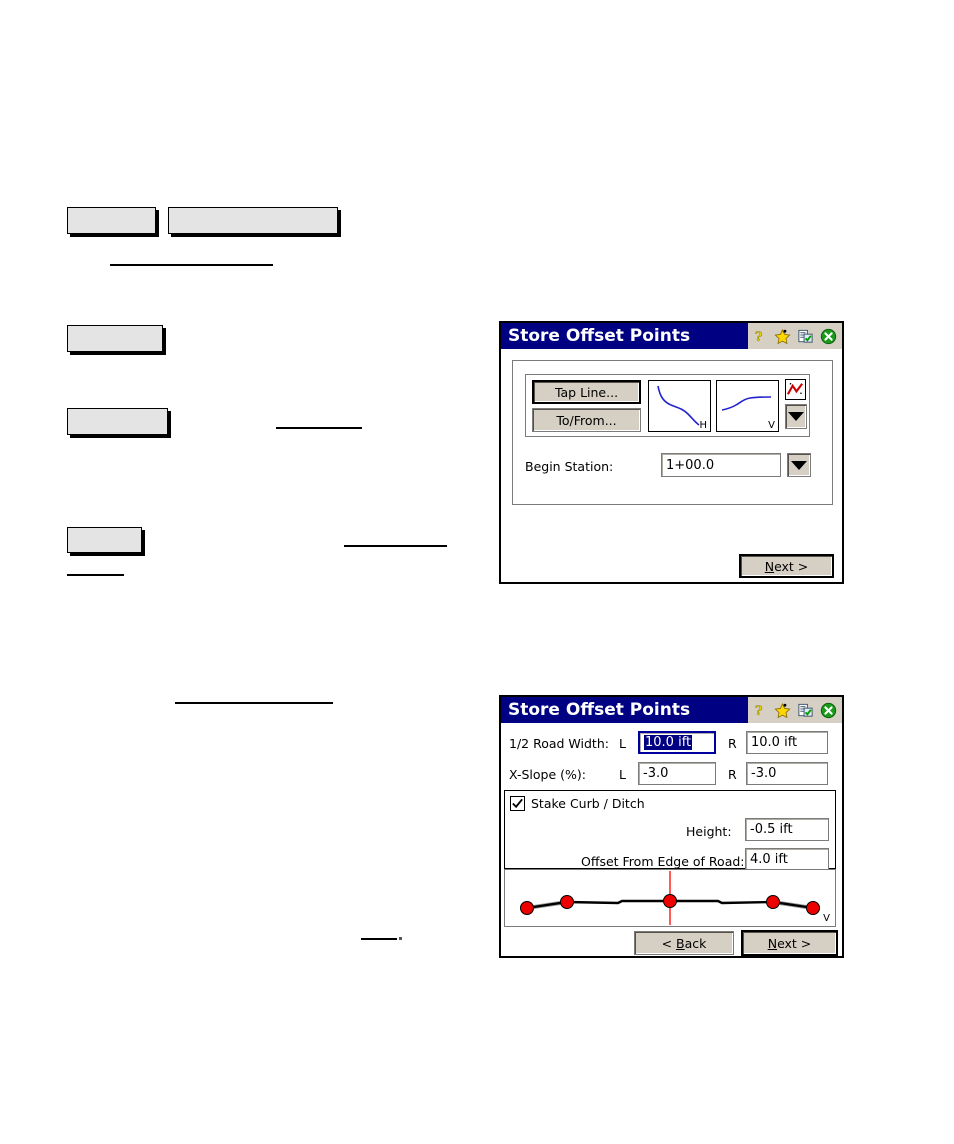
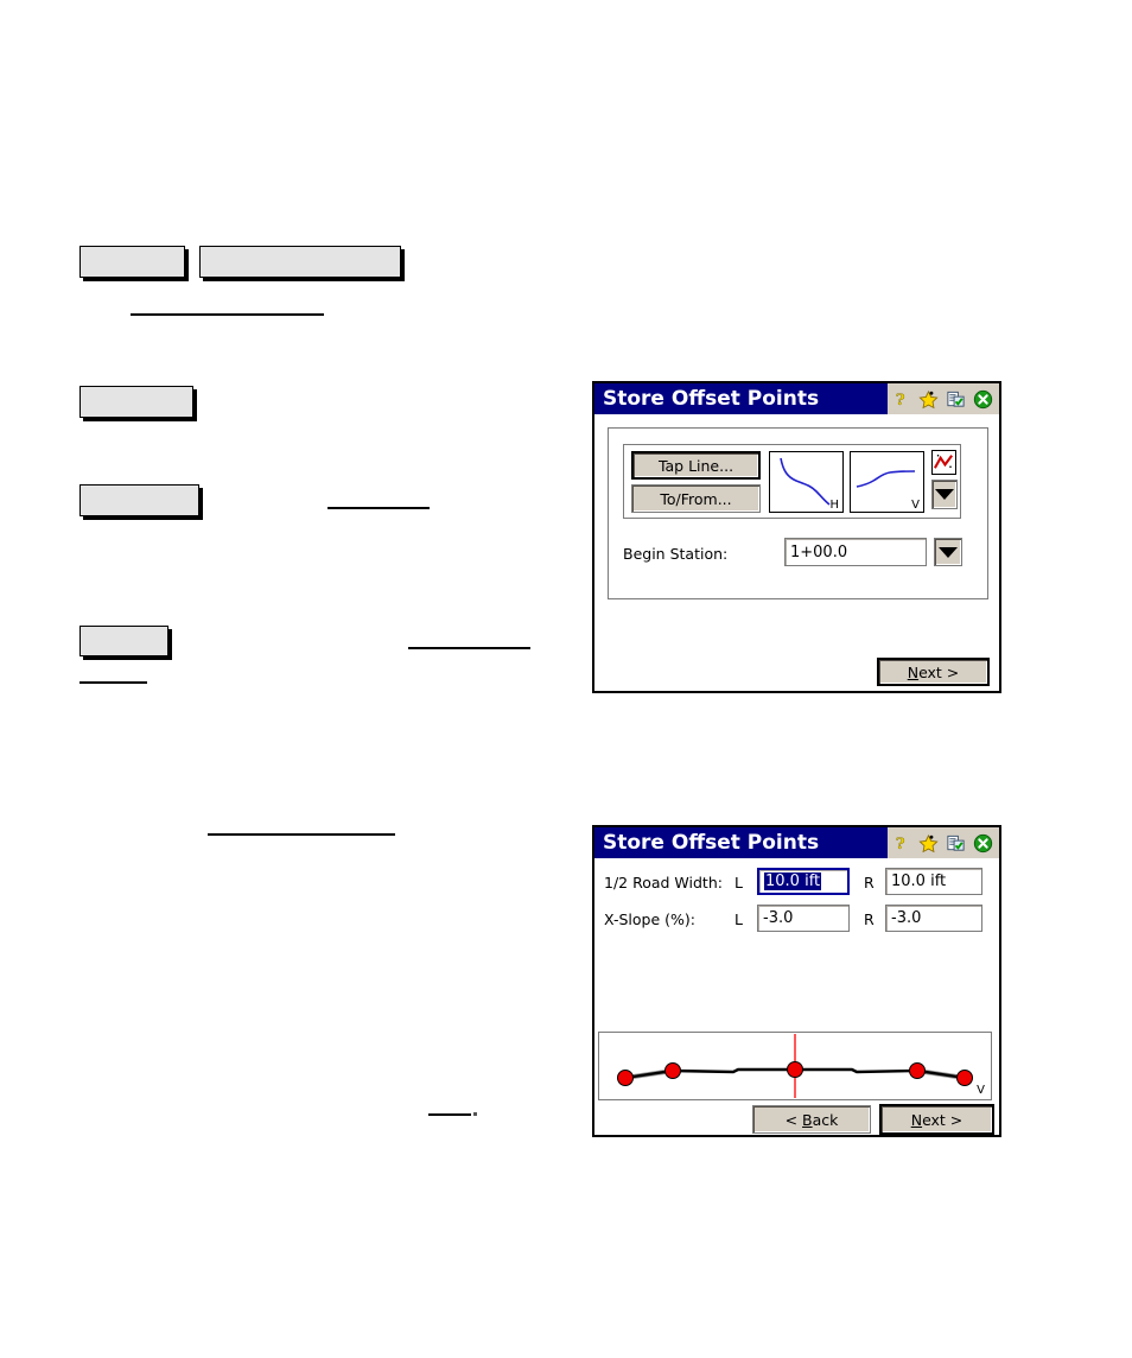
  Store Offset Points
  ?
  Tap Line...
  To/From...
  H
  V
  Begin Station:
  1+00.0
  Next >
  Store Offset Points
  ?
  1/2 Road Width:
  L
  10.0 ift
  R
  10.0 ift
  X-Slope (%):
  L
  -3.0
  R
  -3.0
- Stake Curb / Ditch
- Height:
- -0.5 ift
- Offset From Edge of Road:
- 4.0 ift
  V
  < Back
  Next >
